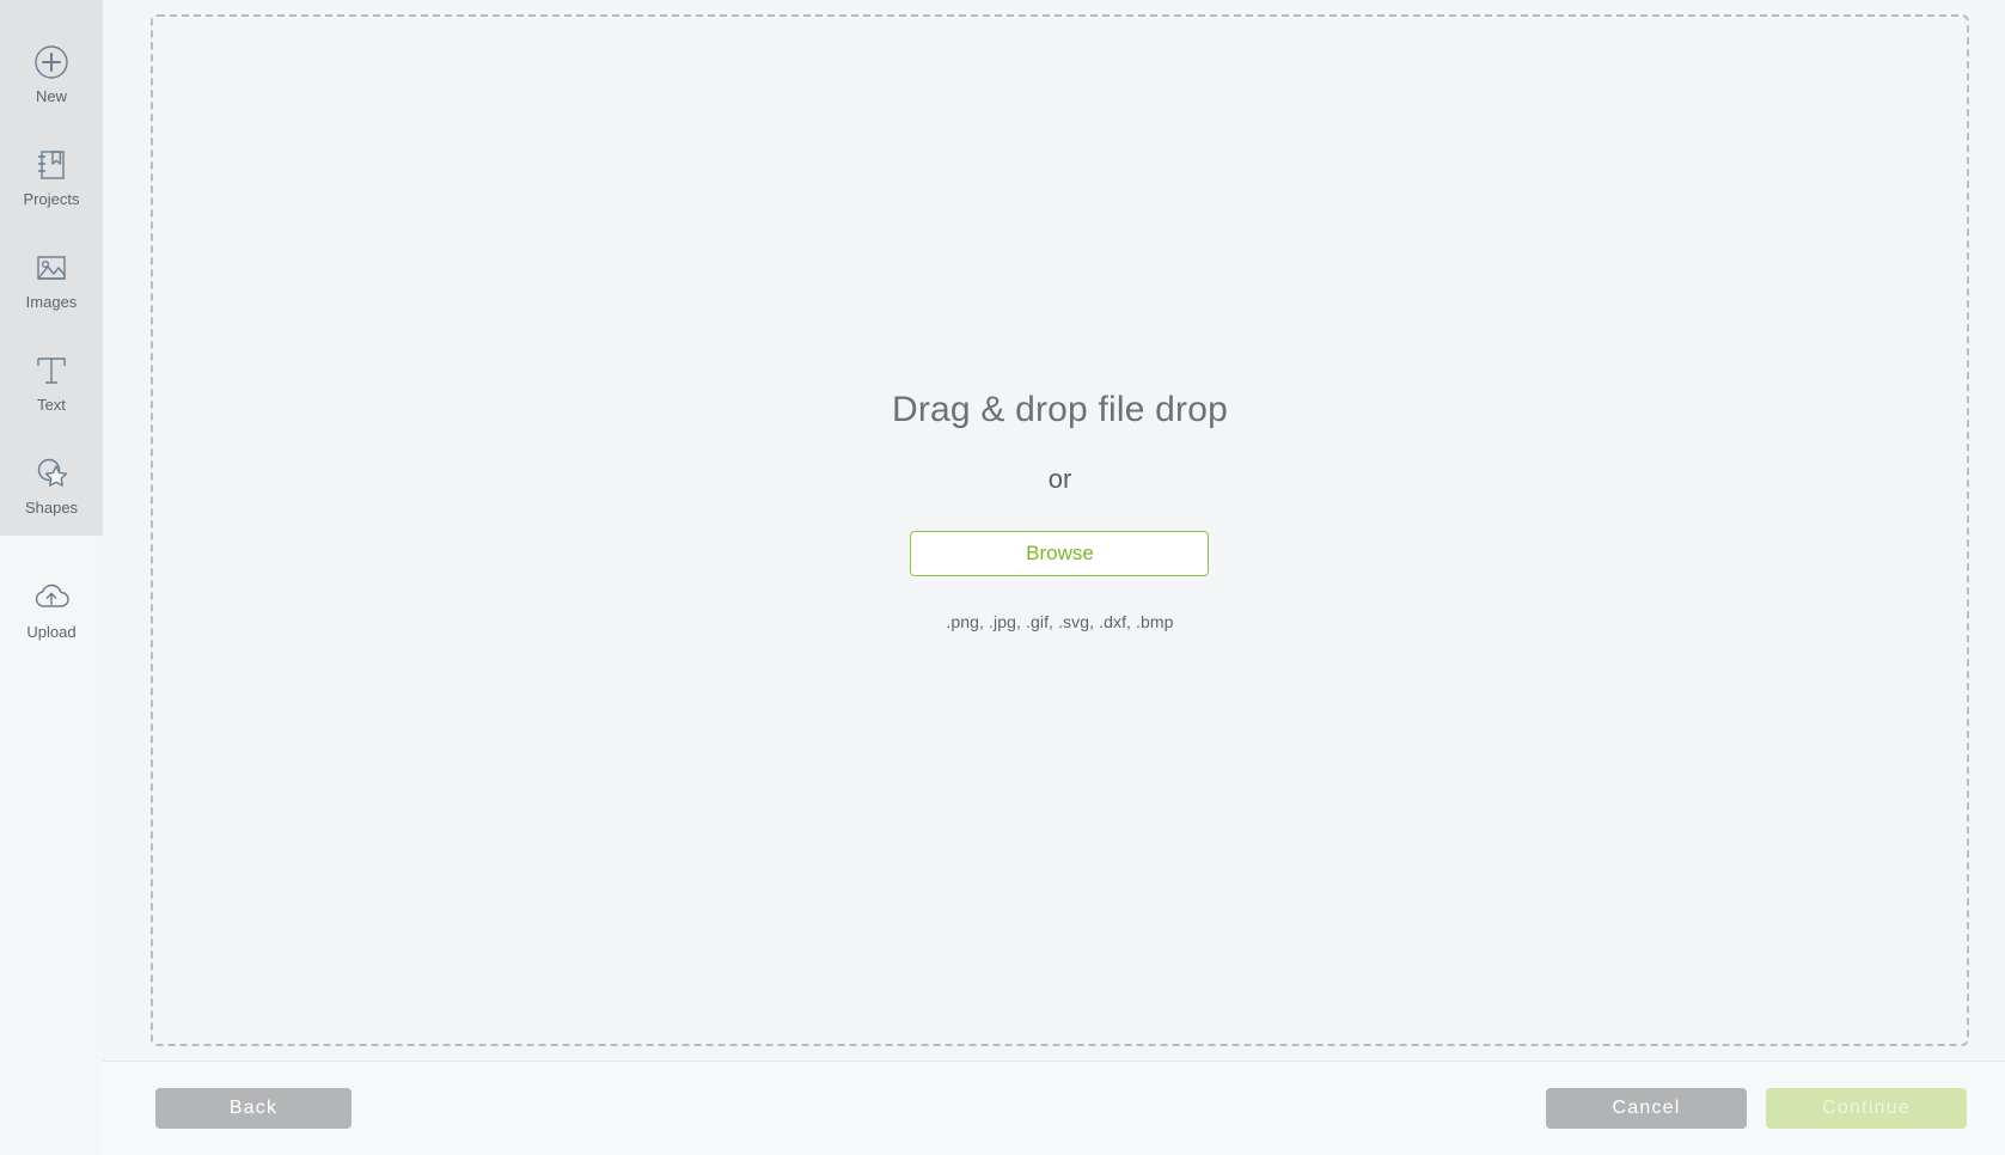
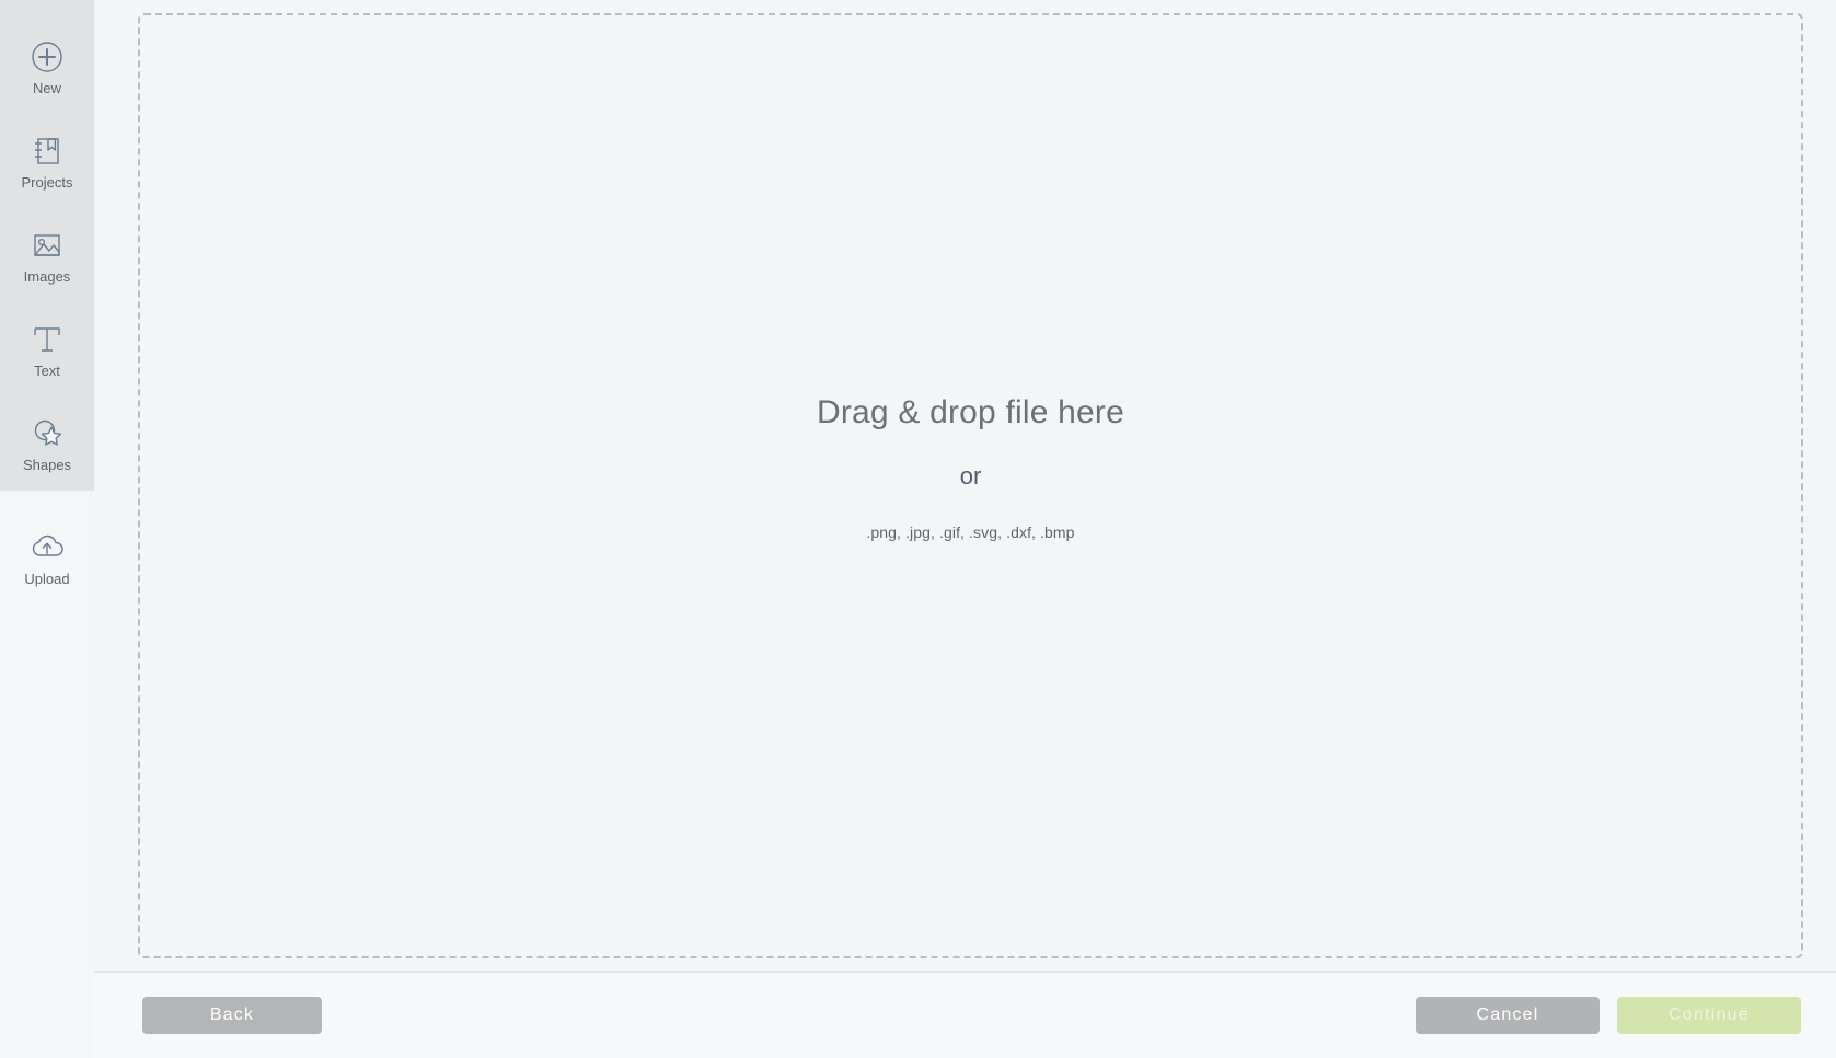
  New
  Projects
  Images
  Text
  Shapes
  Upload
- Drag & drop file drop
+ Drag & drop file here
  or
- Browse
  .png, .jpg, .gif, .svg, .dxf, .bmp
  Back
  Cancel
  Continue
